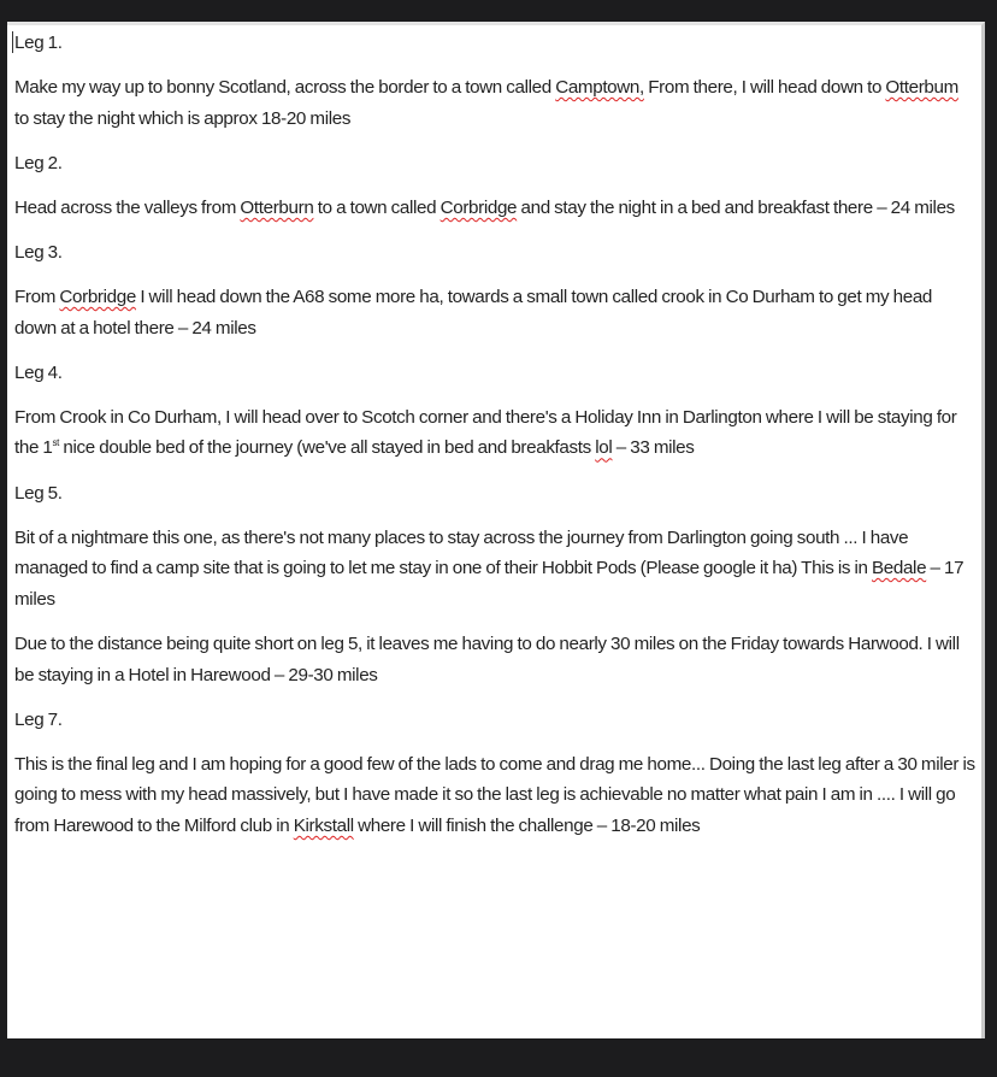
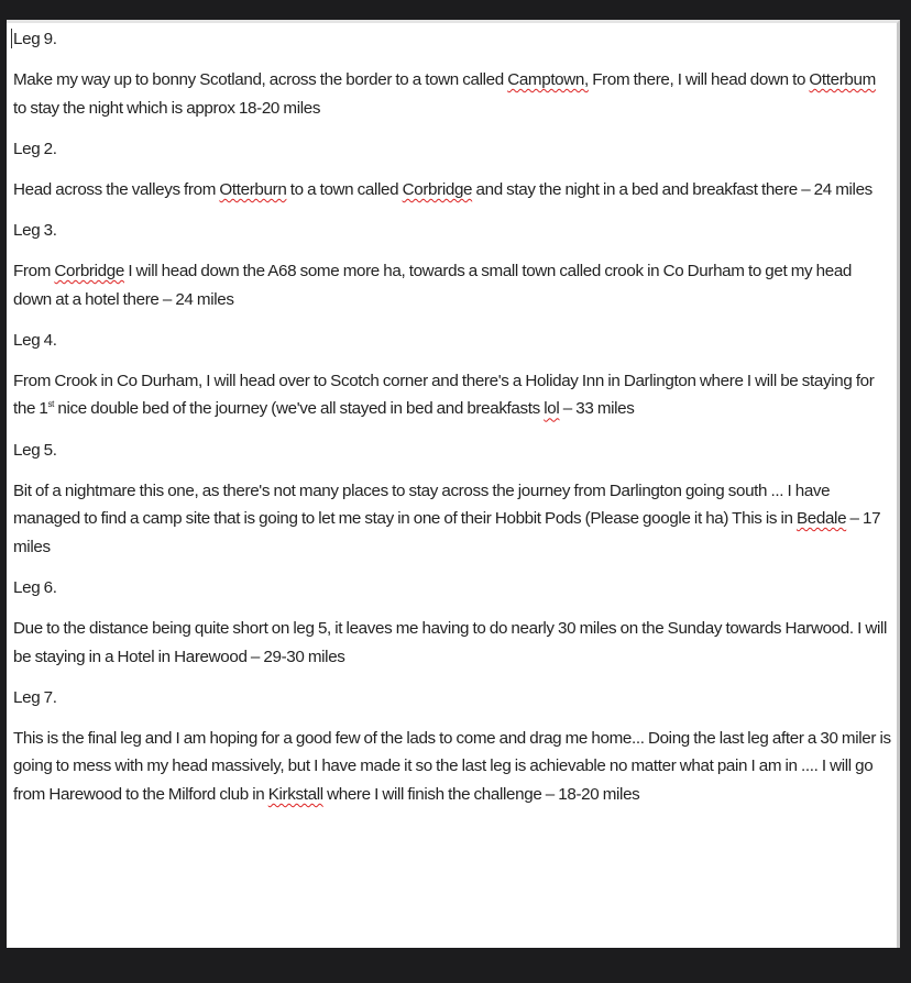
- Leg 1.
+ Leg 9.
  Make my way up to bonny Scotland, across the border to a town called Camptown, From there, I will head down to Otterbum to stay the night which is approx 18-20 miles
  Leg 2.
  Head across the valleys from Otterburn to a town called Corbridge and stay the night in a bed and breakfast there – 24 miles
  Leg 3.
  From Corbridge I will head down the A68 some more ha, towards a small town called crook in Co Durham to get my head down at a hotel there – 24 miles
  Leg 4.
  From Crook in Co Durham, I will head over to Scotch corner and there's a Holiday Inn in Darlington where I will be staying for the 1st nice double bed of the journey (we've all stayed in bed and breakfasts lol – 33 miles
  Leg 5.
  Bit of a nightmare this one, as there's not many places to stay across the journey from Darlington going south ... I have managed to find a camp site that is going to let me stay in one of their Hobbit Pods (Please google it ha) This is in Bedale – 17 miles
+ Leg 6.
- Due to the distance being quite short on leg 5, it leaves me having to do nearly 30 miles on the Friday towards Harwood. I will be staying in a Hotel in Harewood – 29-30 miles
+ Due to the distance being quite short on leg 5, it leaves me having to do nearly 30 miles on the Sunday towards Harwood. I will be staying in a Hotel in Harewood – 29-30 miles
  Leg 7.
  This is the final leg and I am hoping for a good few of the lads to come and drag me home... Doing the last leg after a 30 miler is going to mess with my head massively, but I have made it so the last leg is achievable no matter what pain I am in .... I will go from Harewood to the Milford club in Kirkstall where I will finish the challenge – 18-20 miles
